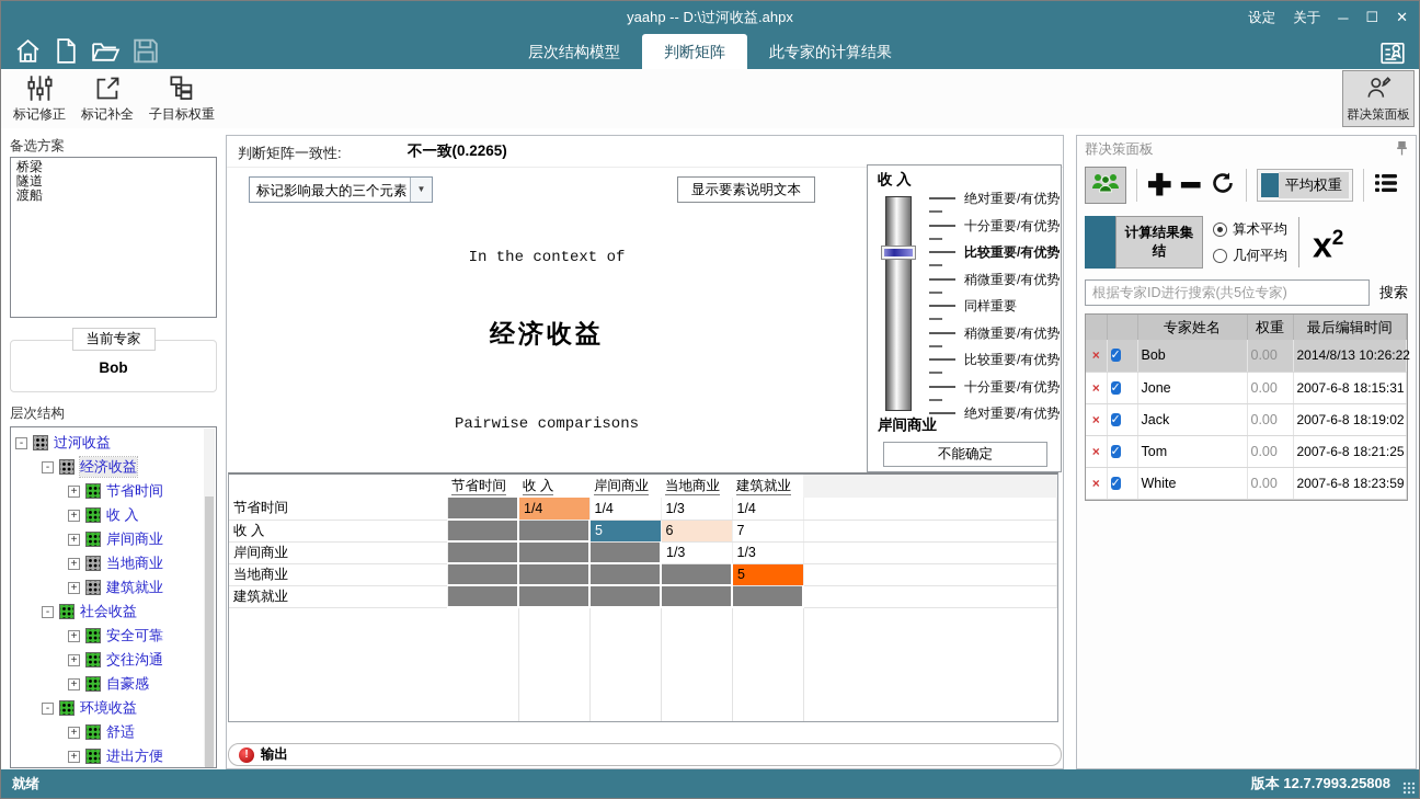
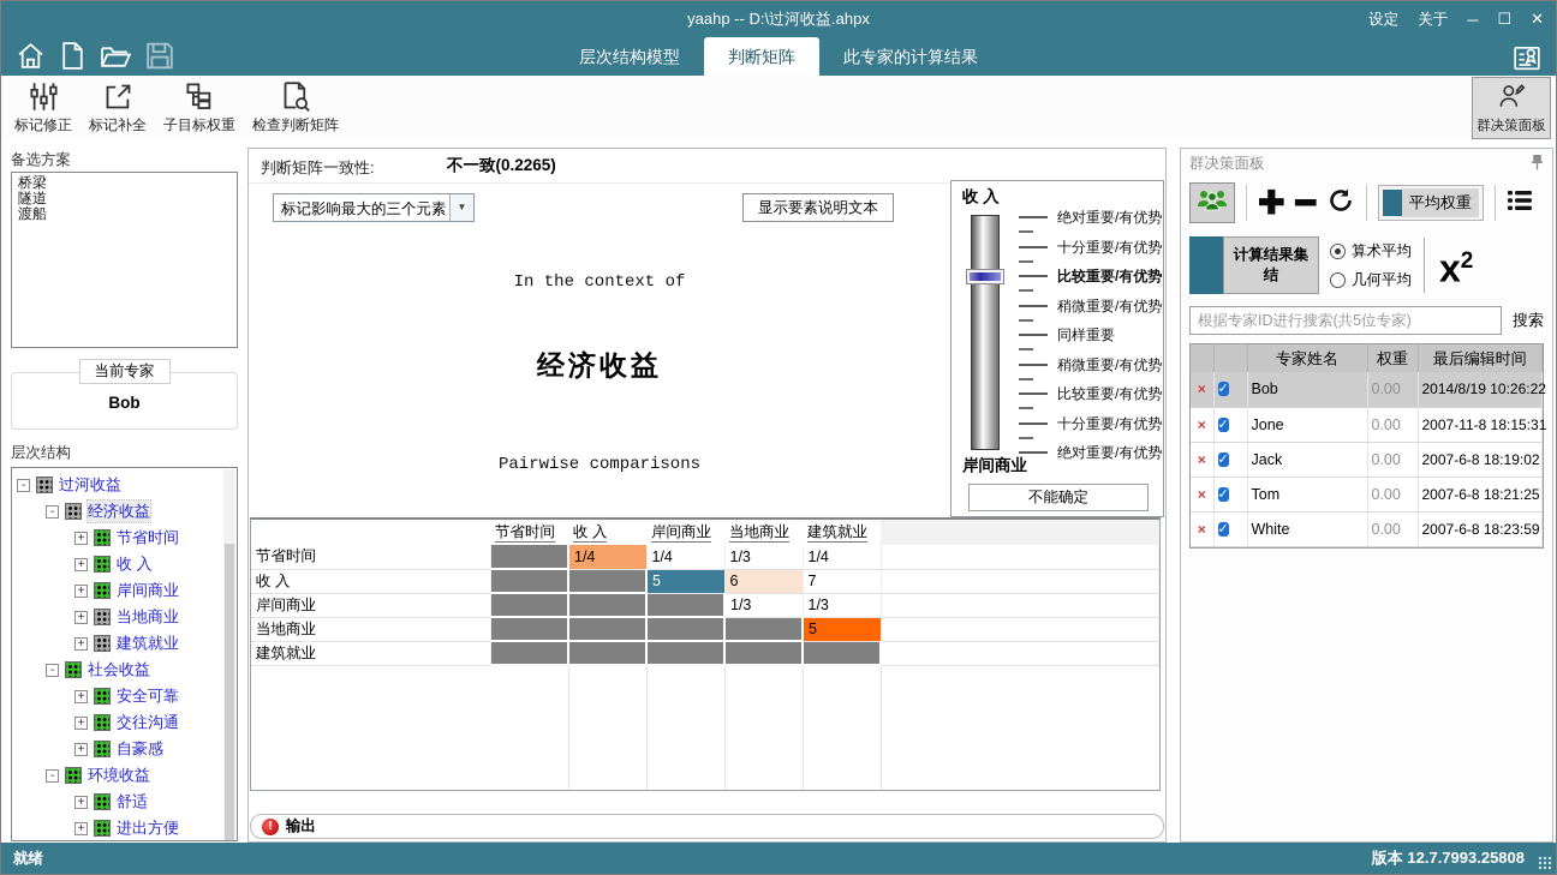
  yaahp -- D:\过河收益.ahpx
  设定
  关于
  ─
  ☐
  ✕
  层次结构模型
  判断矩阵
  此专家的计算结果
  标记修正
  标记补全
  子目标权重
+ 检查判断矩阵
  群决策面板
  备选方案
  桥梁
  隧道
  渡船
  当前专家
  Bob
  层次结构
  -
  过河收益
  -
  经济收益
  +
  节省时间
  +
  收 入
  +
  岸间商业
  +
  当地商业
  +
  建筑就业
  -
  社会收益
  +
  安全可靠
  +
  交往沟通
  +
  自豪感
  -
  环境收益
  +
  舒适
  +
  进出方便
  判断矩阵一致性:
  不一致(0.2265)
  标记影响最大的三个元素
  ▼
  显示要素说明文本
  收 入
  绝对重要/有优势
  十分重要/有优势
  比较重要/有优势
  稍微重要/有优势
  同样重要
  稍微重要/有优势
  比较重要/有优势
  十分重要/有优势
  绝对重要/有优势
  岸间商业
  不能确定
  In the context of
  经济收益
  Pairwise comparisons
  	节省时间	收 入	岸间商业	当地商业	建筑就业
  节省时间		1/4	1/4	1/3	1/4
  收 入			5	6	7
  岸间商业				1/3	1/3
  当地商业					5
  建筑就业
  !
  输出
  群决策面板
  ✚
  ━
  平均权重
  计算结果集结
  算术平均
  几何平均
  x2
  根据专家ID进行搜索(共5位专家)
  搜索
  		专家姓名	权重	最后编辑时间
- ×	✓	Bob	0.00	2014/8/13 10:26:22
+ ×	✓	Bob	0.00	2014/8/19 10:26:22
- ×	✓	Jone	0.00	2007-6-8 18:15:31
+ ×	✓	Jone	0.00	2007-11-8 18:15:31
  ×	✓	Jack	0.00	2007-6-8 18:19:02
  ×	✓	Tom	0.00	2007-6-8 18:21:25
  ×	✓	White	0.00	2007-6-8 18:23:59
  就绪
  版本 12.7.7993.25808
